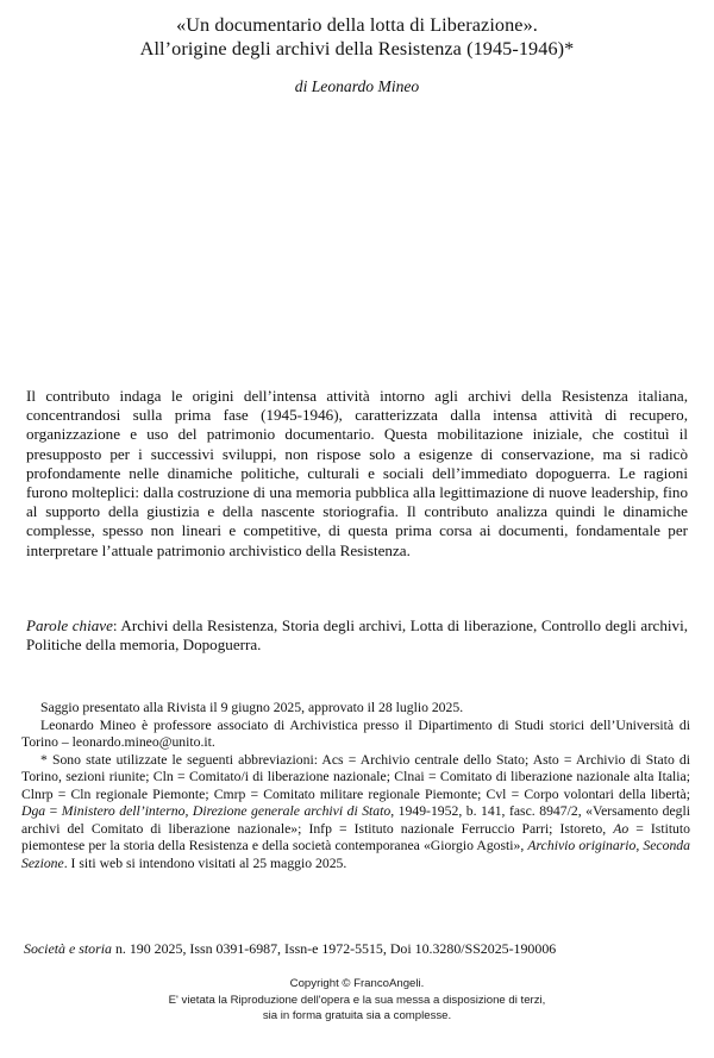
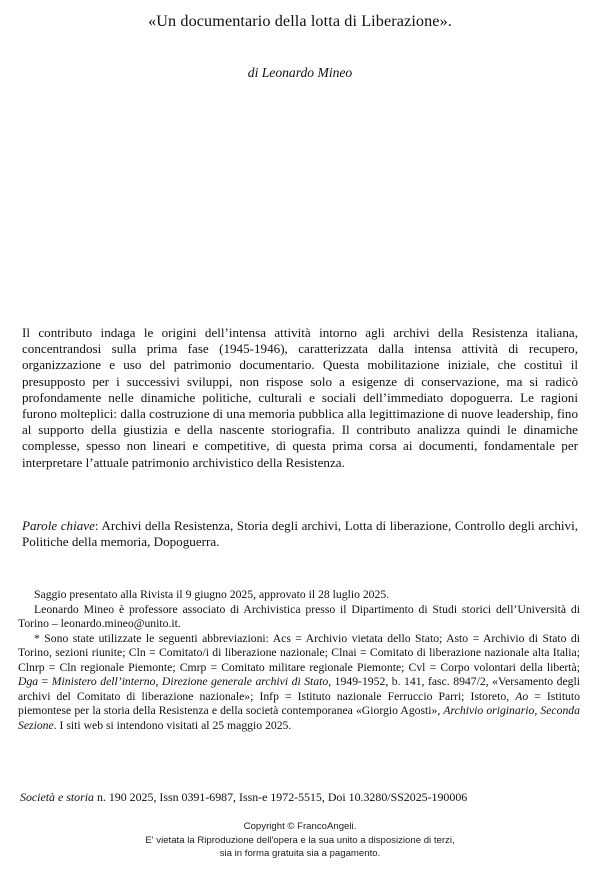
  «Un documentario della lotta di Liberazione».
- All’origine degli archivi della Resistenza (1945-1946)*
  di Leonardo Mineo
  Il contributo indaga le origini dell’intensa attività intorno agli archivi della Resistenza italiana, concentrandosi sulla prima fase (1945-1946), caratterizzata dalla intensa attività di recupero, organizzazione e uso del patrimonio documentario. Questa mobilitazione iniziale, che costituì il presupposto per i successivi sviluppi, non rispose solo a esigenze di conservazione, ma si radicò profondamente nelle dinamiche politiche, culturali e sociali dell’immediato dopoguerra. Le ragioni furono molteplici: dalla costruzione di una memoria pubblica alla legittimazione di nuove leadership, fino al supporto della giustizia e della nascente storiografia. Il contributo analizza quindi le dinamiche complesse, spesso non lineari e competitive, di questa prima corsa ai documenti, fondamentale per interpretare l’attuale patrimonio archivistico della Resistenza.
  Parole chiave: Archivi della Resistenza, Storia degli archivi, Lotta di liberazione, Controllo degli archivi, Politiche della memoria, Dopoguerra.
  Saggio presentato alla Rivista il 9 giugno 2025, approvato il 28 luglio 2025.
  Leonardo Mineo è professore associato di Archivistica presso il Dipartimento di Studi storici dell’Università di Torino – leonardo.mineo@unito.it.
- * Sono state utilizzate le seguenti abbreviazioni: Acs = Archivio centrale dello Stato; Asto = Archivio di Stato di Torino, sezioni riunite; Cln = Comitato/i di liberazione nazionale; Clnai = Comitato di liberazione nazionale alta Italia; Clnrp = Cln regionale Piemonte; Cmrp = Comitato militare regionale Piemonte; Cvl = Corpo volontari della libertà; Dga = Ministero dell’interno, Direzione generale archivi di Stato, 1949-1952, b. 141, fasc. 8947/2, «Versamento degli archivi del Comitato di liberazione nazionale»; Infp = Istituto nazionale Ferruccio Parri; Istoreto, Ao = Istituto piemontese per la storia della Resistenza e della società contemporanea «Giorgio Agosti», Archivio originario, Seconda Sezione. I siti web si intendono visitati al 25 maggio 2025.
+ * Sono state utilizzate le seguenti abbreviazioni: Acs = Archivio vietata dello Stato; Asto = Archivio di Stato di Torino, sezioni riunite; Cln = Comitato/i di liberazione nazionale; Clnai = Comitato di liberazione nazionale alta Italia; Clnrp = Cln regionale Piemonte; Cmrp = Comitato militare regionale Piemonte; Cvl = Corpo volontari della libertà; Dga = Ministero dell’interno, Direzione generale archivi di Stato, 1949-1952, b. 141, fasc. 8947/2, «Versamento degli archivi del Comitato di liberazione nazionale»; Infp = Istituto nazionale Ferruccio Parri; Istoreto, Ao = Istituto piemontese per la storia della Resistenza e della società contemporanea «Giorgio Agosti», Archivio originario, Seconda Sezione. I siti web si intendono visitati al 25 maggio 2025.
  Società e storia n. 190 2025, Issn 0391-6987, Issn-e 1972-5515, Doi 10.3280/SS2025-190006
  Copyright © FrancoAngeli.
- E' vietata la Riproduzione dell'opera e la sua messa a disposizione di terzi,
+ E' vietata la Riproduzione dell'opera e la sua unito a disposizione di terzi,
- sia in forma gratuita sia a complesse.
+ sia in forma gratuita sia a pagamento.
